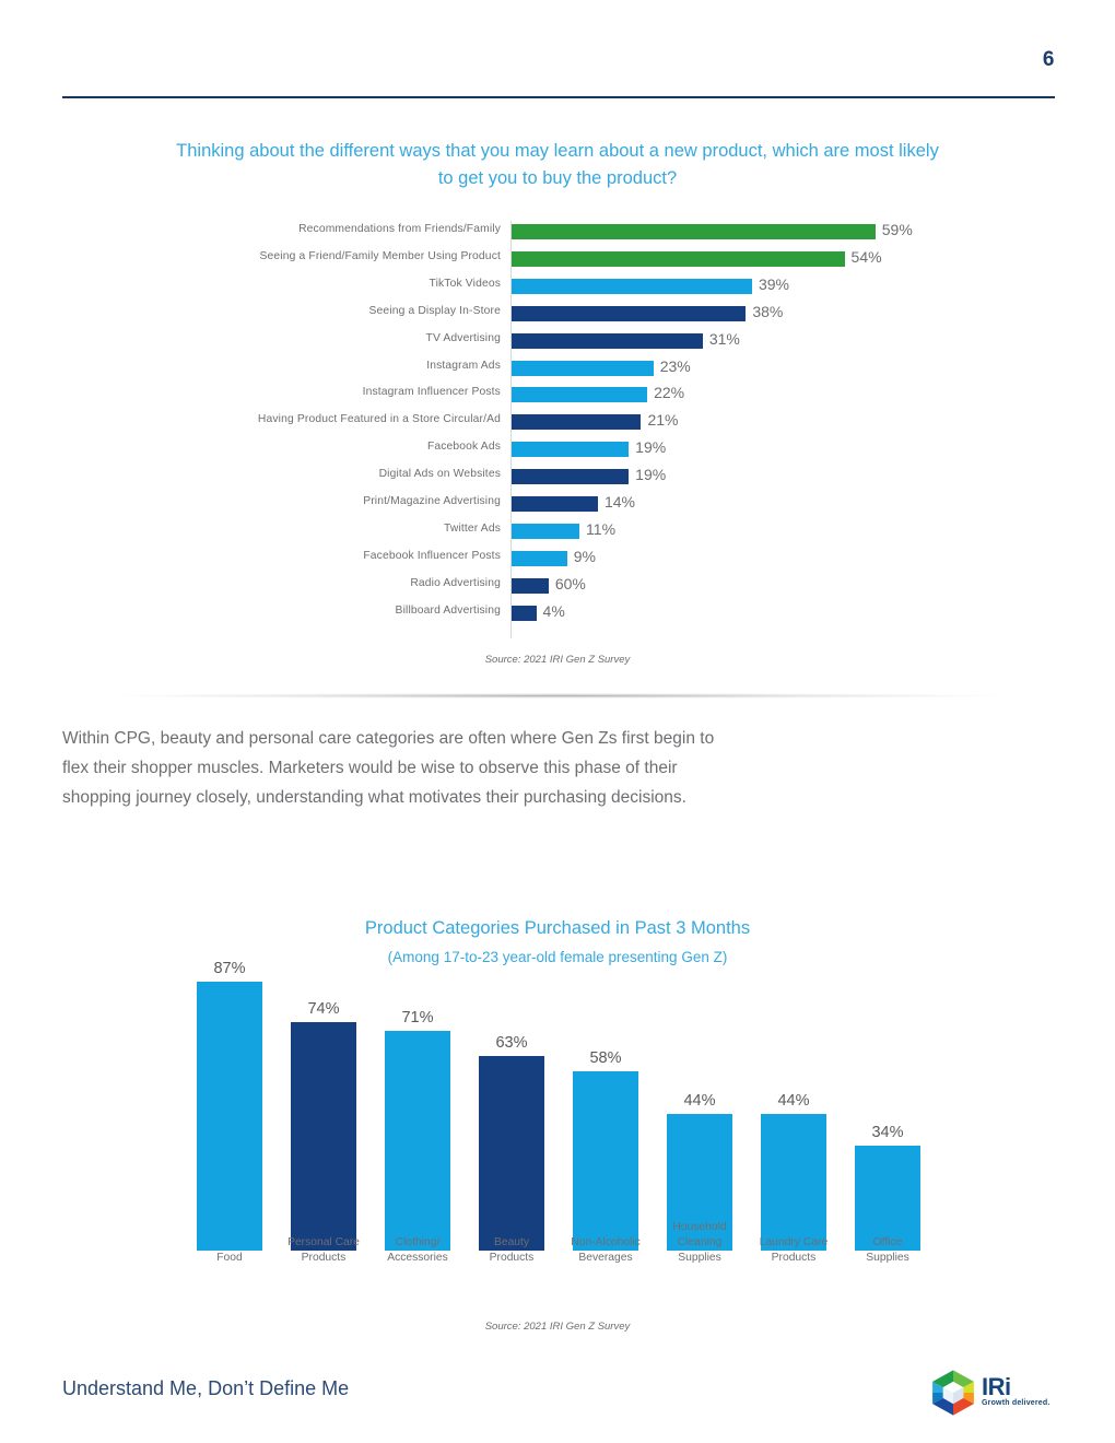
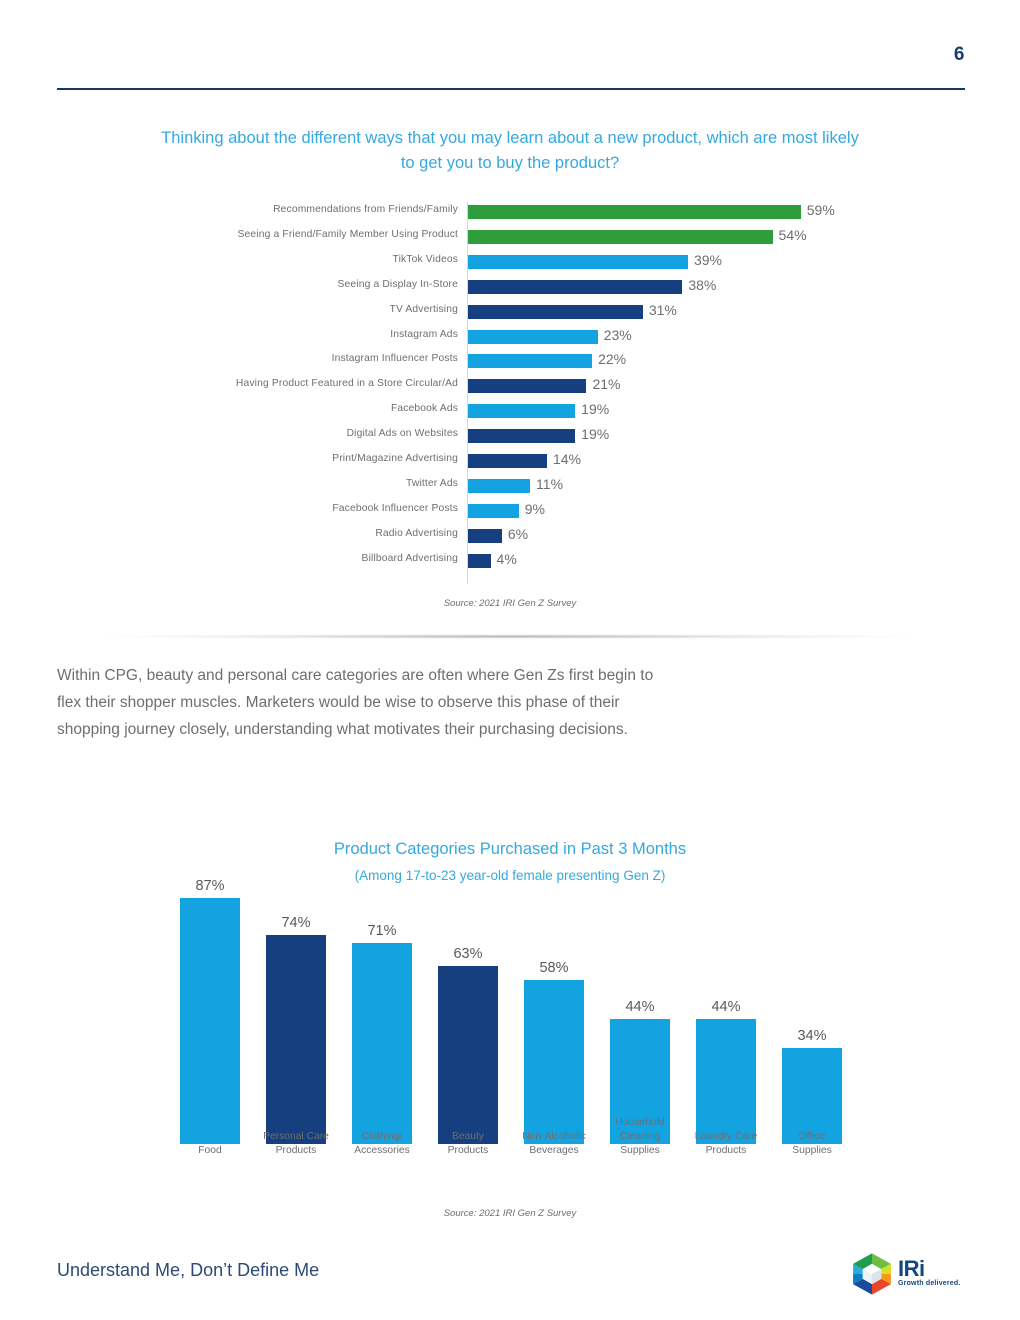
  6
  Thinking about the different ways that you may learn about a new product, which are most likely to get you to buy the product?
  Recommendations from Friends/Family
  59%
  Seeing a Friend/Family Member Using Product
  54%
  TikTok Videos
  39%
  Seeing a Display In-Store
  38%
  TV Advertising
  31%
  Instagram Ads
  23%
  Instagram Influencer Posts
  22%
  Having Product Featured in a Store Circular/Ad
  21%
  Facebook Ads
  19%
  Digital Ads on Websites
  19%
  Print/Magazine Advertising
  14%
  Twitter Ads
  11%
  Facebook Influencer Posts
  9%
  Radio Advertising
- 60%
+ 6%
  Billboard Advertising
  4%
  Source: 2021 IRI Gen Z Survey
  Within CPG, beauty and personal care categories are often where Gen Zs first begin to flex their shopper muscles. Marketers would be wise to observe this phase of their shopping journey closely, understanding what motivates their purchasing decisions.
  Product Categories Purchased in Past 3 Months
  (Among 17-to-23 year-old female presenting Gen Z)
  87%
  Food
  74%
  Personal Care
  Products
  71%
  Clothing/
  Accessories
  63%
  Beauty
  Products
  58%
  Non-Alcoholic
  Beverages
  44%
  Household
  Cleaning
  Supplies
  44%
  Laundry Care
  Products
  34%
  Office
  Supplies
  Source: 2021 IRI Gen Z Survey
  Understand Me, Don’t Define Me
  IRi
